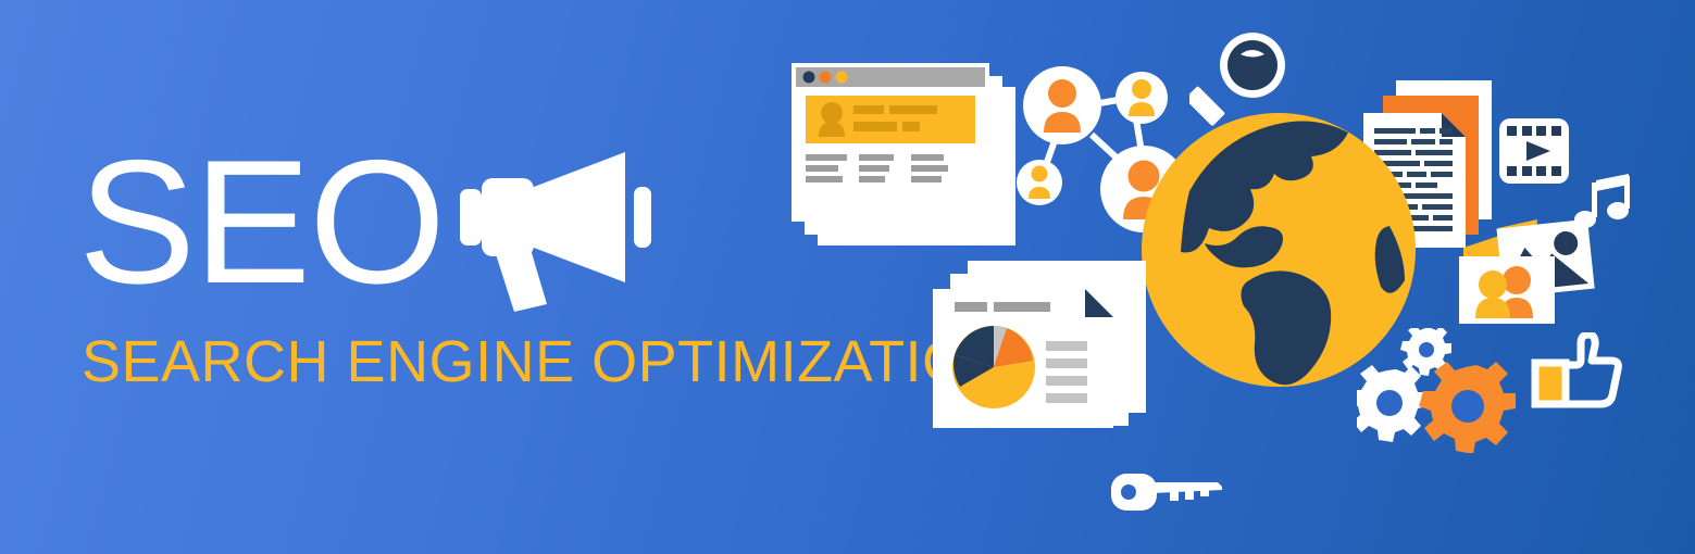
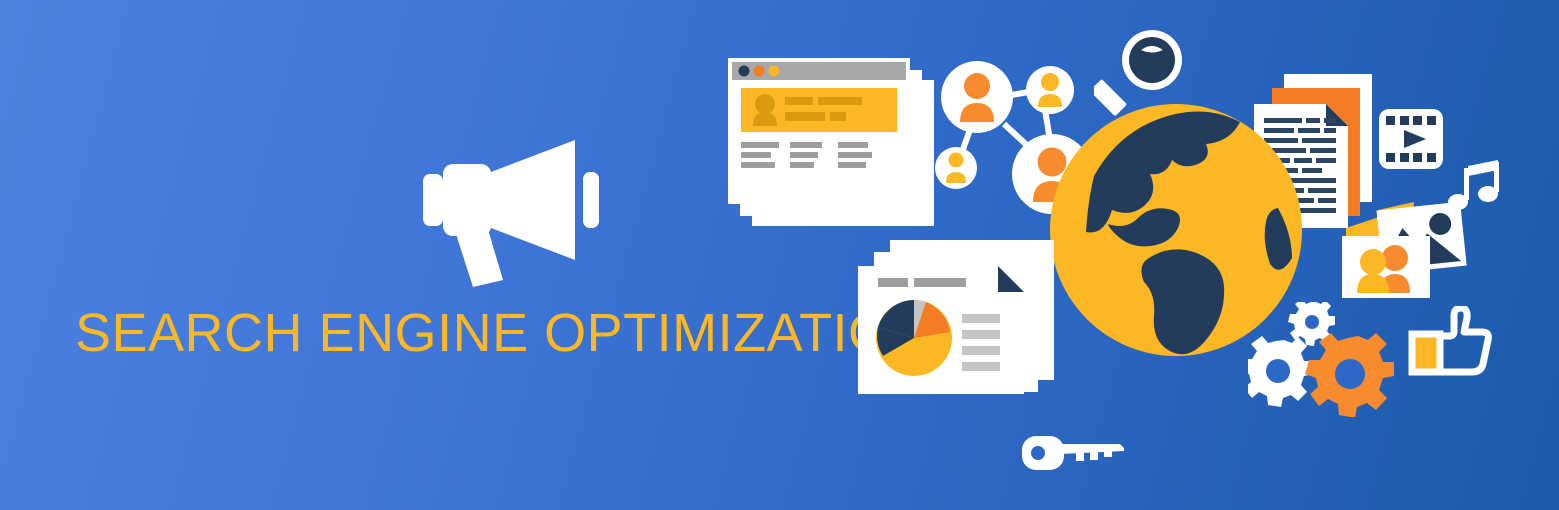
- SEO
  SEARCH ENGINE OPTIMIZATI
